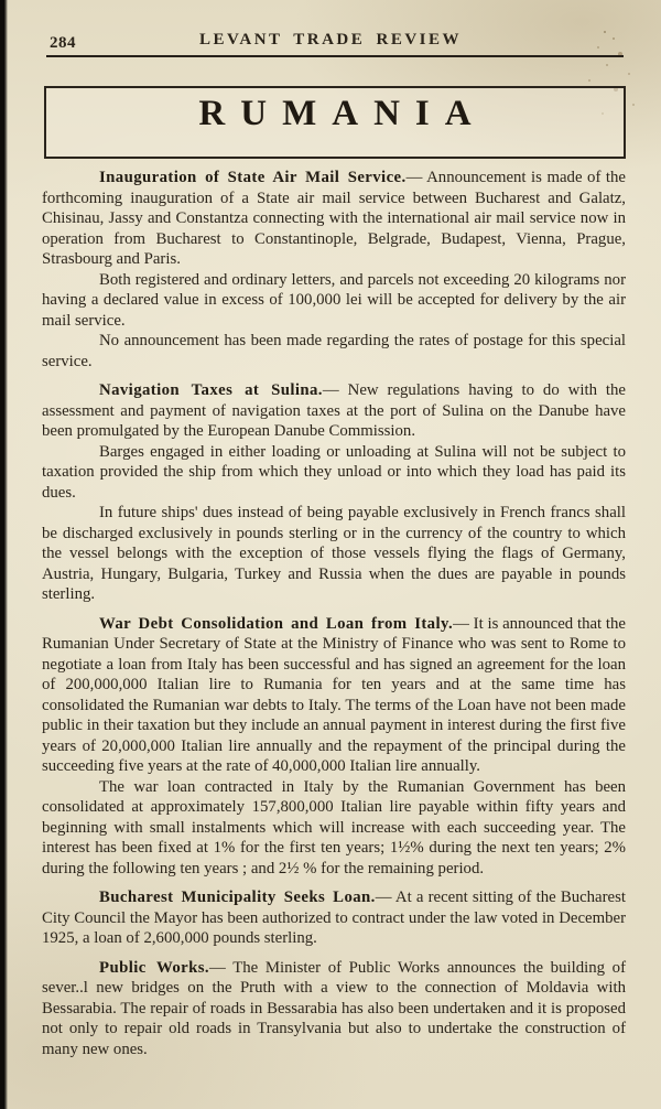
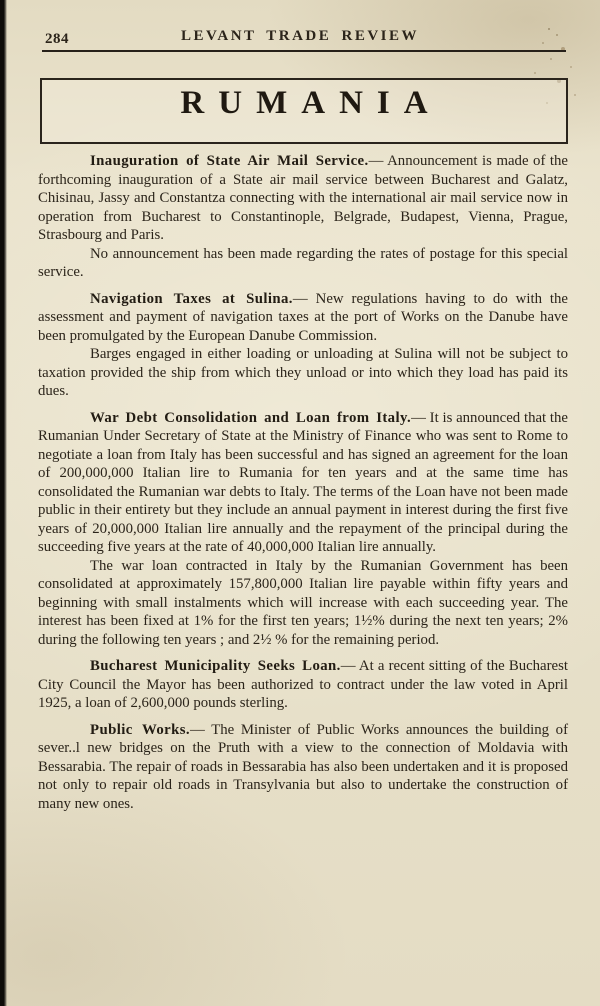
  284
  LEVANT TRADE REVIEW
  RUMANIA
  Inauguration of State Air Mail Service.— Announcement is made of the forthcoming inauguration of a State air mail service between Bucharest and Galatz, Chisinau, Jassy and Constantza connecting with the international air mail service now in operation from Bucharest to Constantinople, Belgrade, Budapest, Vienna, Prague, Strasbourg and Paris.
- Both registered and ordinary letters, and parcels not exceeding 20 kilograms nor having a declared value in excess of 100,000 lei will be accepted for delivery by the air mail service.
  No announcement has been made regarding the rates of postage for this special service.
- Navigation Taxes at Sulina.— New regulations having to do with the assessment and payment of navigation taxes at the port of Sulina on the Danube have been promulgated by the European Danube Commission.
+ Navigation Taxes at Sulina.— New regulations having to do with the assessment and payment of navigation taxes at the port of Works on the Danube have been promulgated by the European Danube Commission.
  Barges engaged in either loading or unloading at Sulina will not be subject to taxation provided the ship from which they unload or into which they load has paid its dues.
- In future ships' dues instead of being payable exclusively in French francs shall be discharged exclusively in pounds sterling or in the currency of the country to which the vessel belongs with the exception of those vessels flying the flags of Germany, Austria, Hungary, Bulgaria, Turkey and Russia when the dues are payable in pounds sterling.
- War Debt Consolidation and Loan from Italy.— It is announced that the Rumanian Under Secretary of State at the Ministry of Finance who was sent to Rome to negotiate a loan from Italy has been successful and has signed an agreement for the loan of 200,000,000 Italian lire to Rumania for ten years and at the same time has consolidated the Rumanian war debts to Italy. The terms of the Loan have not been made public in their taxation but they include an annual payment in interest during the first five years of 20,000,000 Italian lire annually and the repayment of the principal during the succeeding five years at the rate of 40,000,000 Italian lire annually.
+ War Debt Consolidation and Loan from Italy.— It is announced that the Rumanian Under Secretary of State at the Ministry of Finance who was sent to Rome to negotiate a loan from Italy has been successful and has signed an agreement for the loan of 200,000,000 Italian lire to Rumania for ten years and at the same time has consolidated the Rumanian war debts to Italy. The terms of the Loan have not been made public in their entirety but they include an annual payment in interest during the first five years of 20,000,000 Italian lire annually and the repayment of the principal during the succeeding five years at the rate of 40,000,000 Italian lire annually.
  The war loan contracted in Italy by the Rumanian Government has been consolidated at approximately 157,800,000 Italian lire payable within fifty years and beginning with small instalments which will increase with each succeeding year. The interest has been fixed at 1% for the first ten years; 1½% during the next ten years; 2% during the following ten years ; and 2½ % for the remaining period.
- Bucharest Municipality Seeks Loan.— At a recent sitting of the Bucharest City Council the Mayor has been authorized to contract under the law voted in December 1925, a loan of 2,600,000 pounds sterling.
+ Bucharest Municipality Seeks Loan.— At a recent sitting of the Bucharest City Council the Mayor has been authorized to contract under the law voted in April 1925, a loan of 2,600,000 pounds sterling.
  Public Works.— The Minister of Public Works announces the building of sever..l new bridges on the Pruth with a view to the connection of Moldavia with Bessarabia. The repair of roads in Bessarabia has also been undertaken and it is proposed not only to repair old roads in Transylvania but also to undertake the construction of many new ones.
